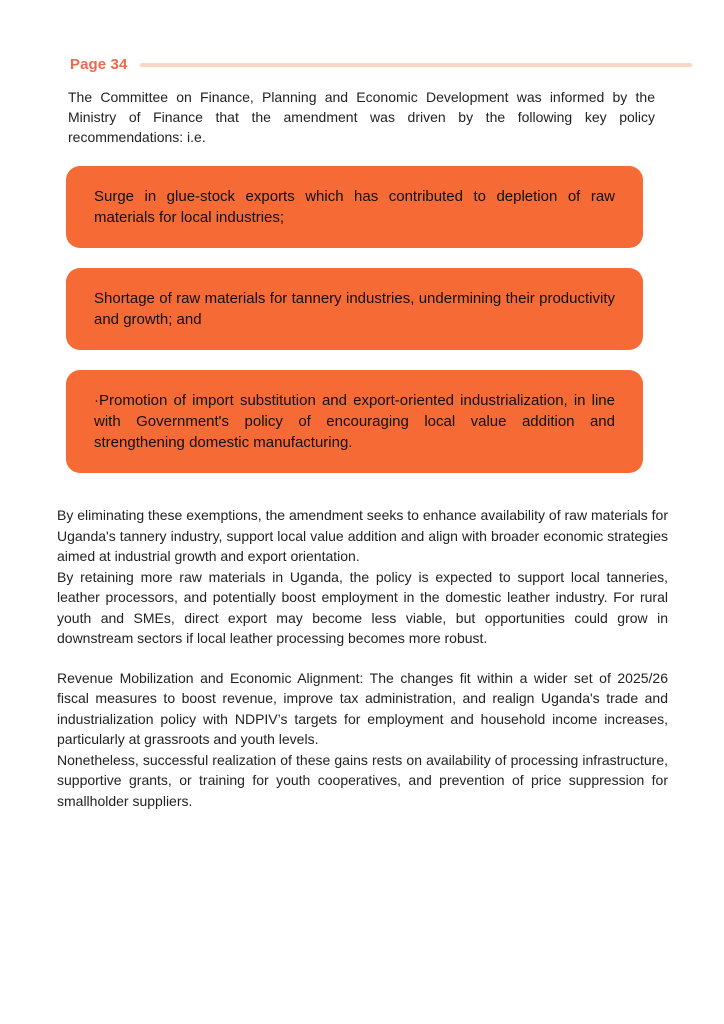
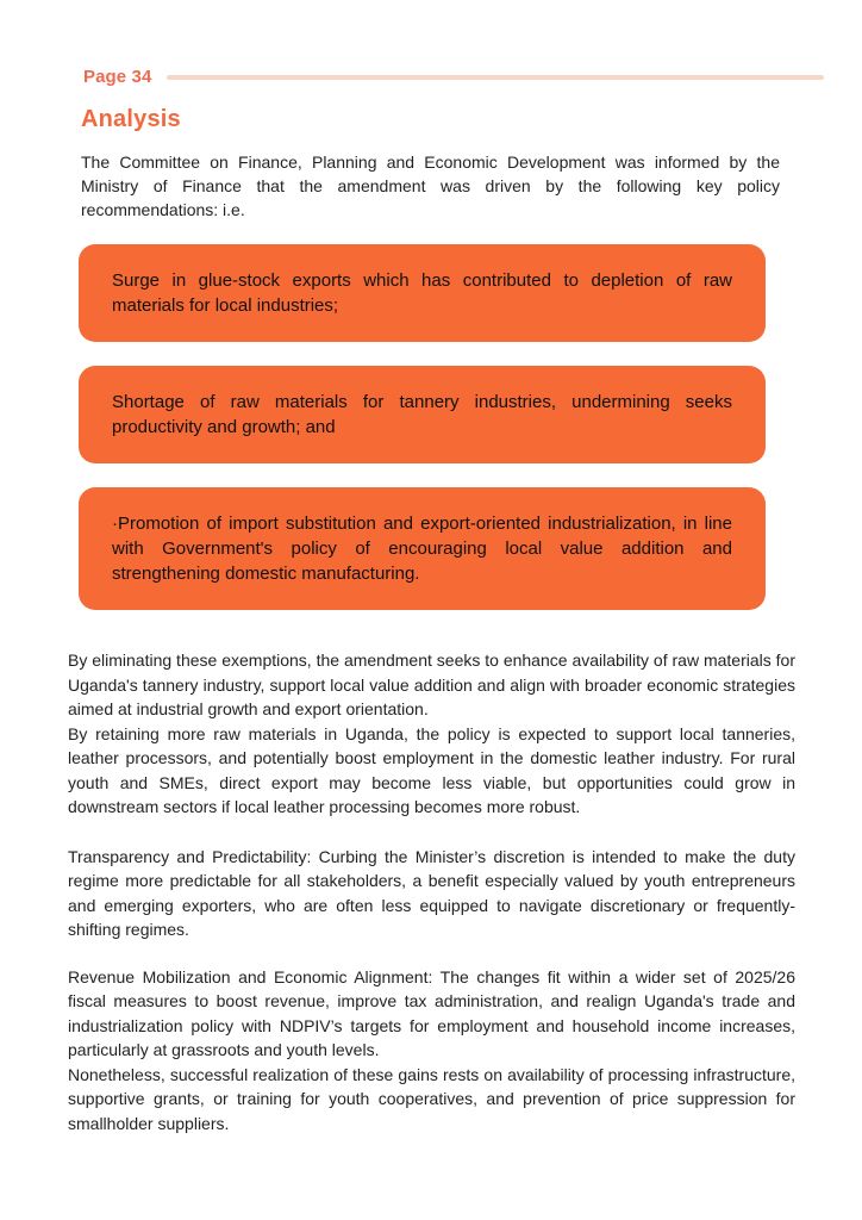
  Page 34
+ Analysis
  The Committee on Finance, Planning and Economic Development was informed by the Ministry of Finance that the amendment was driven by the following key policy recommendations: i.e.
  Surge in glue-stock exports which has contributed to depletion of raw materials for local industries;
- Shortage of raw materials for tannery industries, undermining their productivity and growth; and
+ Shortage of raw materials for tannery industries, undermining seeks productivity and growth; and
  ·Promotion of import substitution and export-oriented industrialization, in line with Government's policy of encouraging local value addition and strengthening domestic manufacturing.
  By eliminating these exemptions, the amendment seeks to enhance availability of raw materials for Uganda's tannery industry, support local value addition and align with broader economic strategies aimed at industrial growth and export orientation.
  By retaining more raw materials in Uganda, the policy is expected to support local tanneries, leather processors, and potentially boost employment in the domestic leather industry. For rural youth and SMEs, direct export may become less viable, but opportunities could grow in downstream sectors if local leather processing becomes more robust.
+ Transparency and Predictability: Curbing the Minister’s discretion is intended to make the duty regime more predictable for all stakeholders, a benefit especially valued by youth entrepreneurs and emerging exporters, who are often less equipped to navigate discretionary or frequently-shifting regimes.
  Revenue Mobilization and Economic Alignment: The changes fit within a wider set of 2025/26 fiscal measures to boost revenue, improve tax administration, and realign Uganda's trade and industrialization policy with NDPIV’s targets for employment and household income increases, particularly at grassroots and youth levels.
  Nonetheless, successful realization of these gains rests on availability of processing infrastructure, supportive grants, or training for youth cooperatives, and prevention of price suppression for smallholder suppliers.
